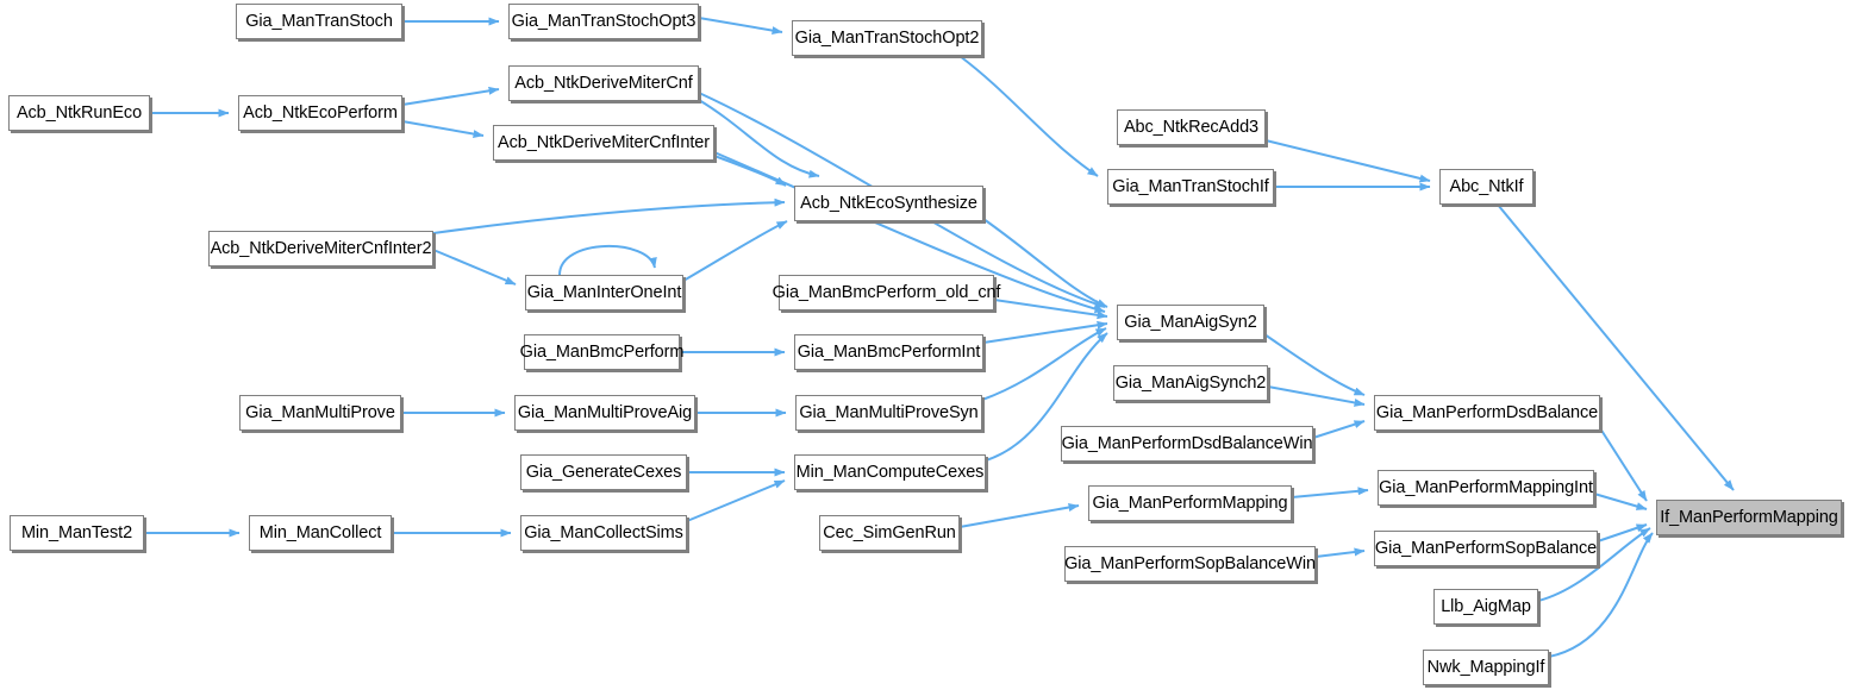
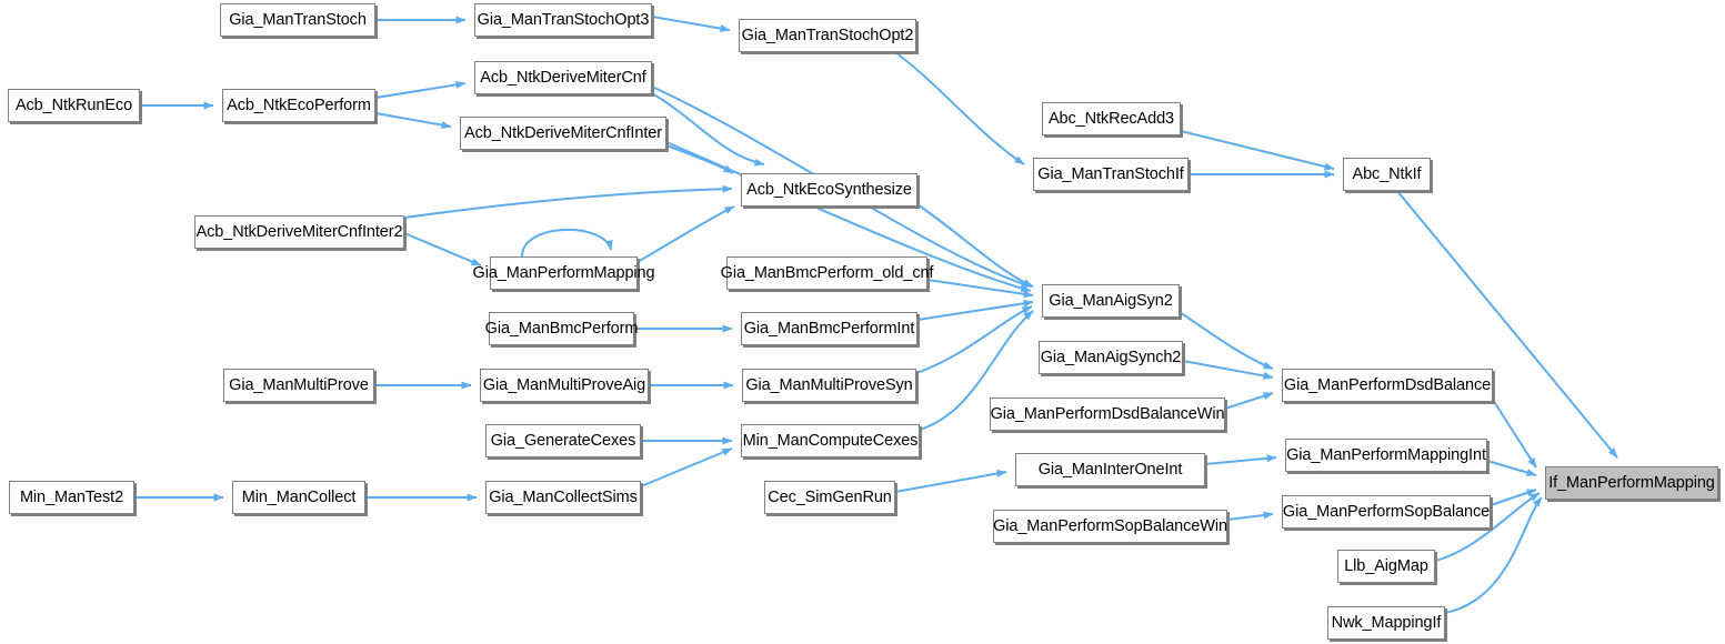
  Gia_ManTranStoch
  Gia_ManTranStochOpt3
  Gia_ManTranStochOpt2
  Acb_NtkRunEco
  Acb_NtkEcoPerform
  Acb_NtkDeriveMiterCnf
  Acb_NtkDeriveMiterCnfInter
  Abc_NtkRecAdd3
  Gia_ManTranStochIf
  Abc_NtkIf
  Acb_NtkEcoSynthesize
  Acb_NtkDeriveMiterCnfInter2
- Gia_ManInterOneInt
+ Gia_ManPerformMapping
  Gia_ManBmcPerform_old_cnf
  Gia_ManAigSyn2
  Gia_ManBmcPerform
  Gia_ManBmcPerformInt
  Gia_ManAigSynch2
  Gia_ManMultiProve
  Gia_ManMultiProveAig
  Gia_ManMultiProveSyn
  Gia_ManPerformDsdBalance
  Gia_ManPerformDsdBalanceWin
  Gia_GenerateCexes
  Min_ManComputeCexes
  Gia_ManPerformMappingInt
- Gia_ManPerformMapping
+ Gia_ManInterOneInt
  If_ManPerformMapping
  Min_ManTest2
  Min_ManCollect
  Gia_ManCollectSims
  Cec_SimGenRun
  Gia_ManPerformSopBalance
  Gia_ManPerformSopBalanceWin
  Llb_AigMap
  Nwk_MappingIf
